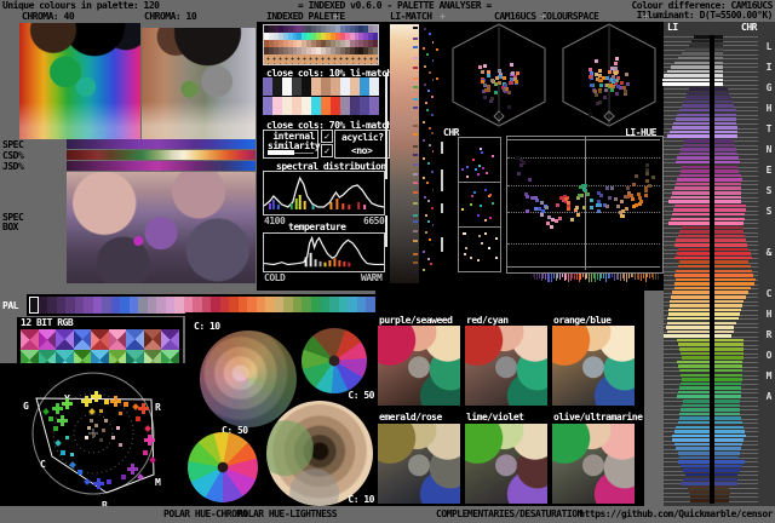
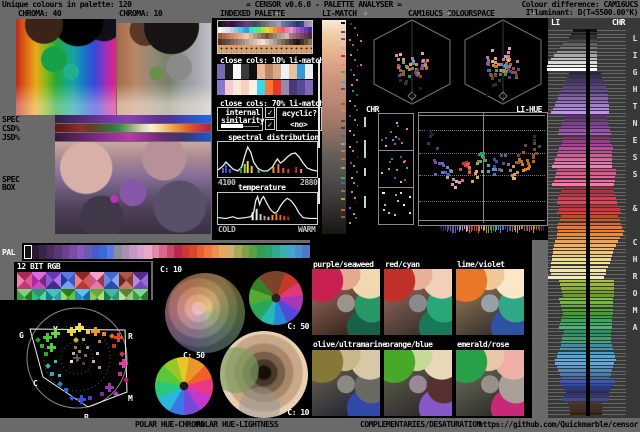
  Unique colours in palette: 120
- = INDEXED v0.6.0 - PALETTE ANALYSER =
+ = CENSOR v0.6.0 - PALETTE ANALYSER =
  Colour difference: CAM16UCS
  Illuminant: D(T=5500.00°K)
  CHROMA: 40
  CHROMA: 10
  INDEXED PALETTE
  LI-MATCH
  CAM16UCS COLOURSPACE
  +
  +
  +
  +
  SPEC
  CSD%
  JSD%
  SPEC
  BOX
  PAL
  12 BIT RGB
  G
  Y
  R
  C
  M
  C: 10
  C: 50
  C: 50
  C: 10
  purple/seaweed
  red/cyan
- orange/blue
+ lime/violet
- emerald/rose
+ olive/ultramarine
- lime/violet
+ orange/blue
- olive/ultramarine
+ emerald/rose
  close cols: 10% li-mat
  close cols: 70% li-mat
  internal
  similarity
  ✓
  ✓
  acyclic?
  <no>
  spectral distribution
  4100
- 6650
+ 2880
  temperature
  COLD
  WARM
  CHR
  LI-HUE
  LI
  CHR
  L
  I
  G
  H
  T
  N
  E
  S
  S
  &
  C
  H
  R
  O
  M
  A
  POLAR HUE-CHROMA
  POLAR HUE-LIGHTNESS
  COMPLEMENTARIES/DESATURATION
  https://github.com/Quickmarble/censor
